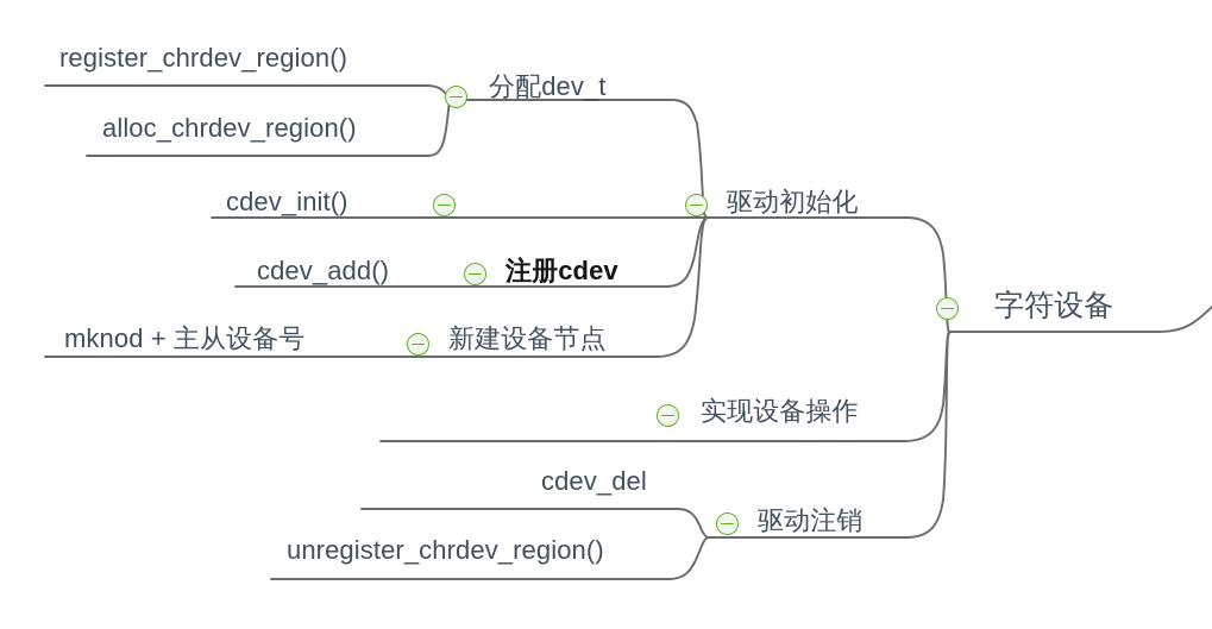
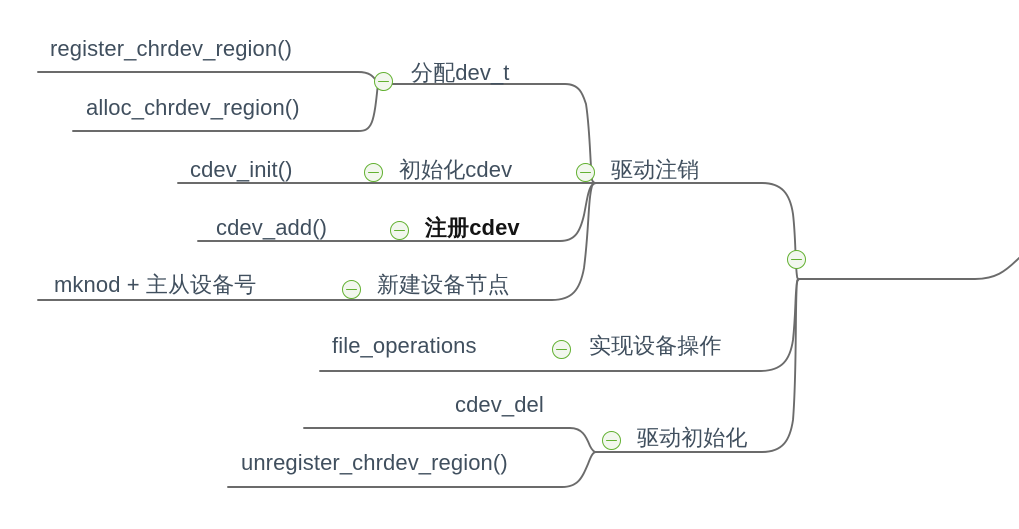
  register_chrdev_region()
  alloc_chrdev_region()
  cdev_init()
  cdev_add()
  mknod + 主从设备号
+ file_operations
  cdev_del
  unregister_chrdev_region()
  分配dev_t
+ 初始化cdev
  注册cdev
  新建设备节点
- 驱动初始化
+ 驱动注销
  实现设备操作
- 驱动注销
+ 驱动初始化
- 字符设备
